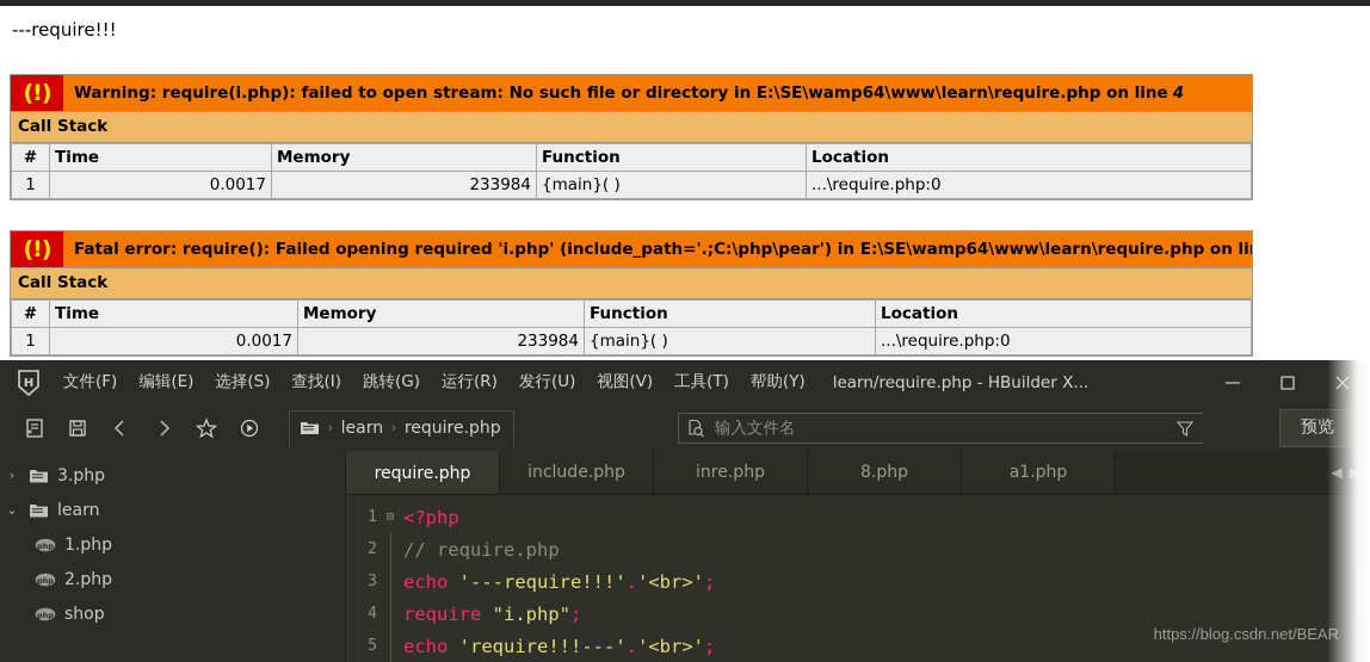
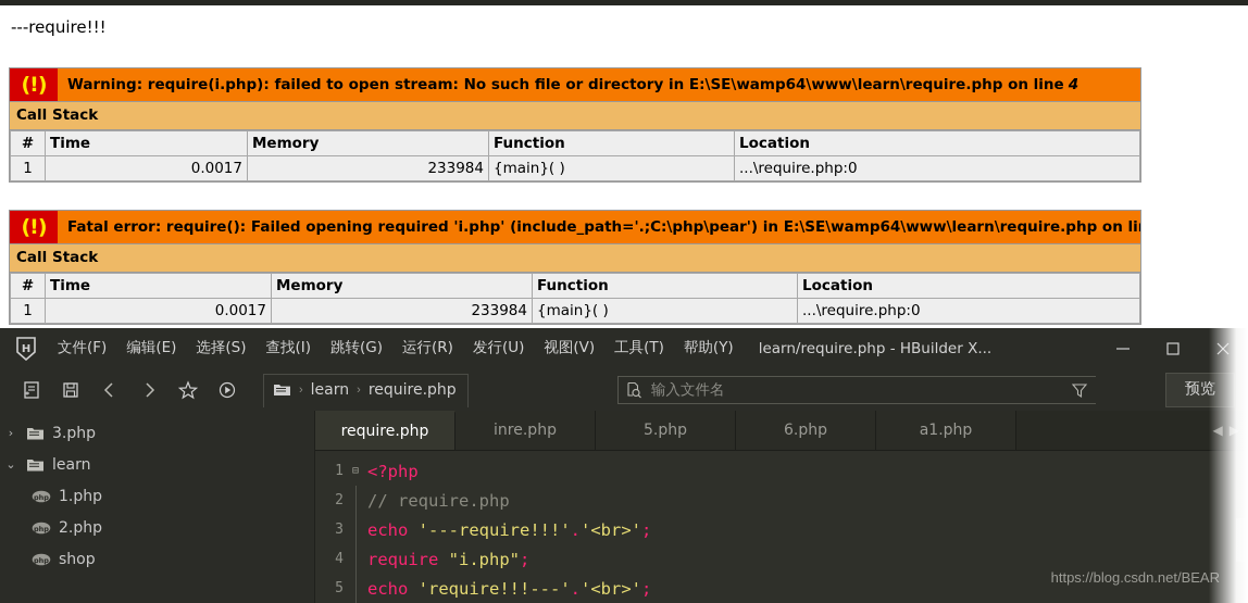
  ---require!!!
  (!)
  Warning: require(i.php): failed to open stream: No such file or directory in E:\SE\wamp64\www\learn\require.php on line
  4
  Call Stack
  #	Time	Memory	Function	Location
  1	0.0017	233984	{main}( )	...\require.php:0
  (!)
  Fatal error: require(): Failed opening required 'i.php' (include_path='.;C:\php\pear') in E:\SE\wamp64\www\learn\require.php on li
  Call Stack
  #	Time	Memory	Function	Location
  1	0.0017	233984	{main}( )	...\require.php:0
  H
  文件(F)
  编辑(E)
  选择(S)
  查找(I)
  跳转(G)
  运行(R)
  发行(U)
  视图(V)
  工具(T)
  帮助(Y)
  learn/require.php - HBuilder X...
  ›
  learn
  ›
  require.php
  输入文件名
  预览
  ›
  3.php
  ⌄
  learn
  php
  1.php
  php
  2.php
  php
  shop
  require.php
- include.php
  inre.php
- 8.php
+ 5.php
+ 6.php
  a1.php
  1
  ⊟
  <?php
  2
  // require.php
  3
  echo '---require!!!'.'<br>';
  4
  require "i.php";
  5
  echo 'require!!!---'.'<br>';
  https://blog.csdn.net/BEA
